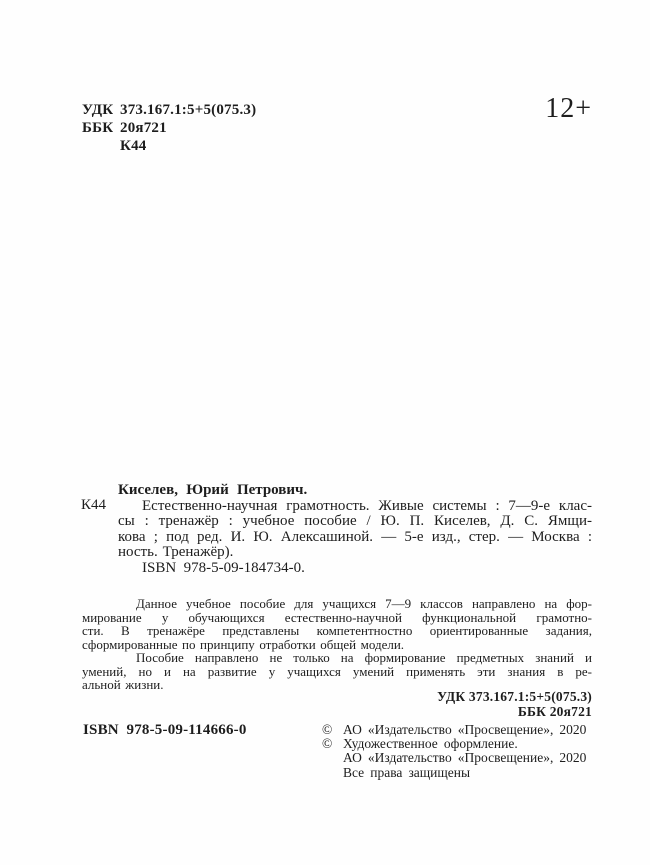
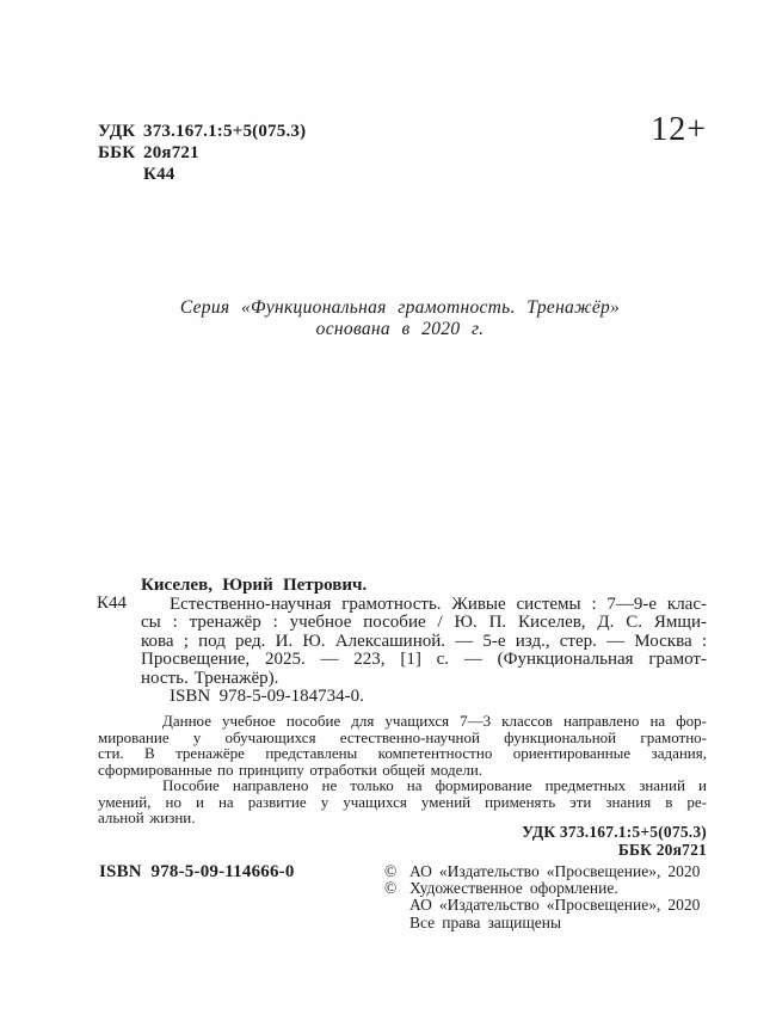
  УДК
  373.167.1:5+5(075.3)
  ББК
  20я721
  К44
  12+
+ Серия «Функциональная грамотность. Тренажёр»
+ основана в 2020 г.
  Киселев, Юрий Петрович.
  К44
  Естественно-научная грамотность. Живые системы : 7—9-е клас-
  сы : тренажёр : учебное пособие / Ю. П. Киселев, Д. С. Ямщи-
  кова ; под ред. И. Ю. Алексашиной. — 5-е изд., стер. — Москва :
+ Просвещение, 2025. — 223, [1] с. — (Функциональная грамот-
  ность. Тренажёр).
  ISBN 978-5-09-184734-0.
- Данное учебное пособие для учащихся 7—9 классов направлено на фор-
+ Данное учебное пособие для учащихся 7—3 классов направлено на фор-
  мирование у обучающихся естественно-научной функциональной грамотно-
  сти. В тренажёре представлены компетентностно ориентированные задания,
  сформированные по принципу отработки общей модели.
  Пособие направлено не только на формирование предметных знаний и
  умений, но и на развитие у учащихся умений применять эти знания в ре-
  альной жизни.
  УДК 373.167.1:5+5(075.3)
  ББК 20я721
  ISBN 978-5-09-114666-0
  ©
  АО «Издательство «Просвещение», 2020
  ©
  Художественное оформление.
  АО «Издательство «Просвещение», 2020
  Все права защищены
